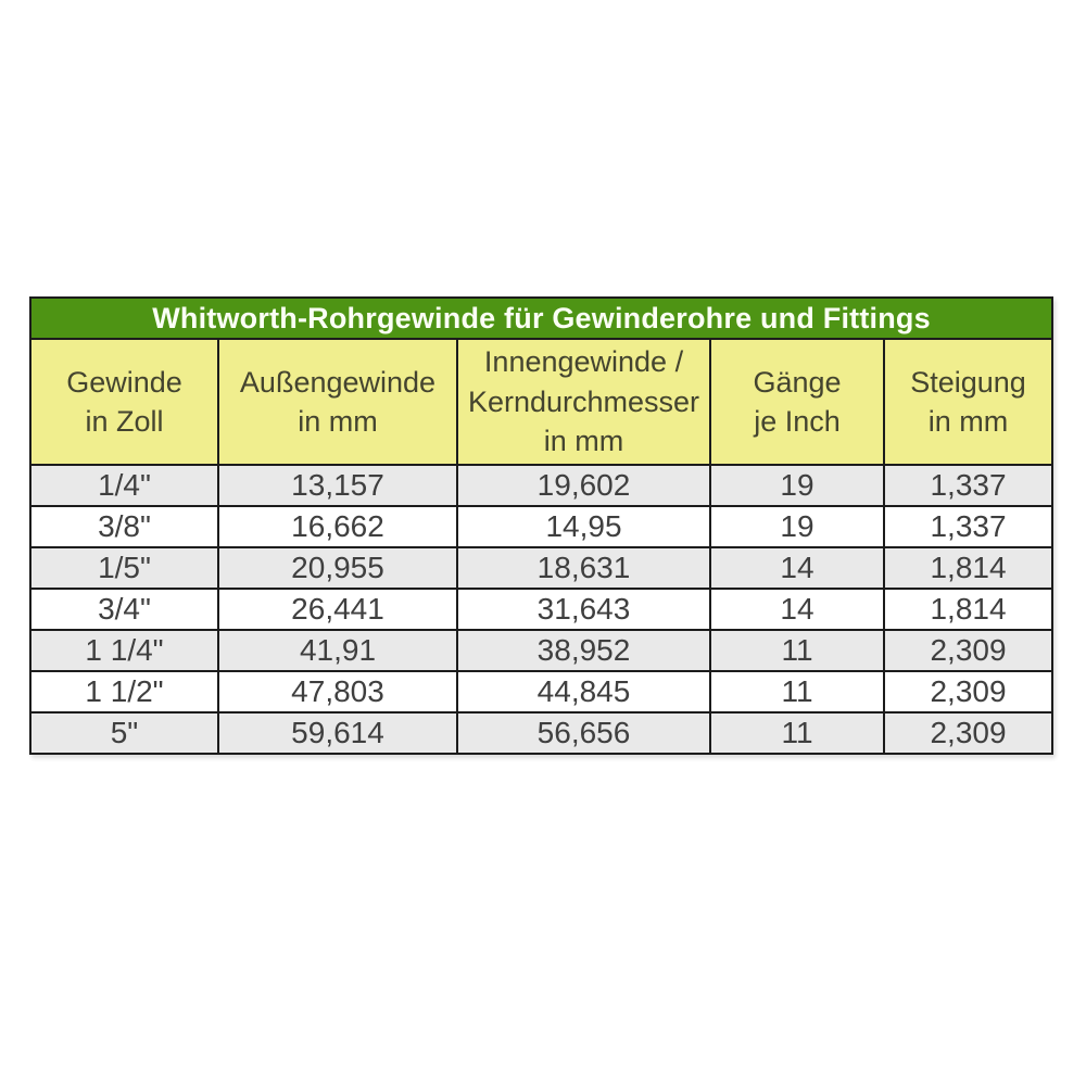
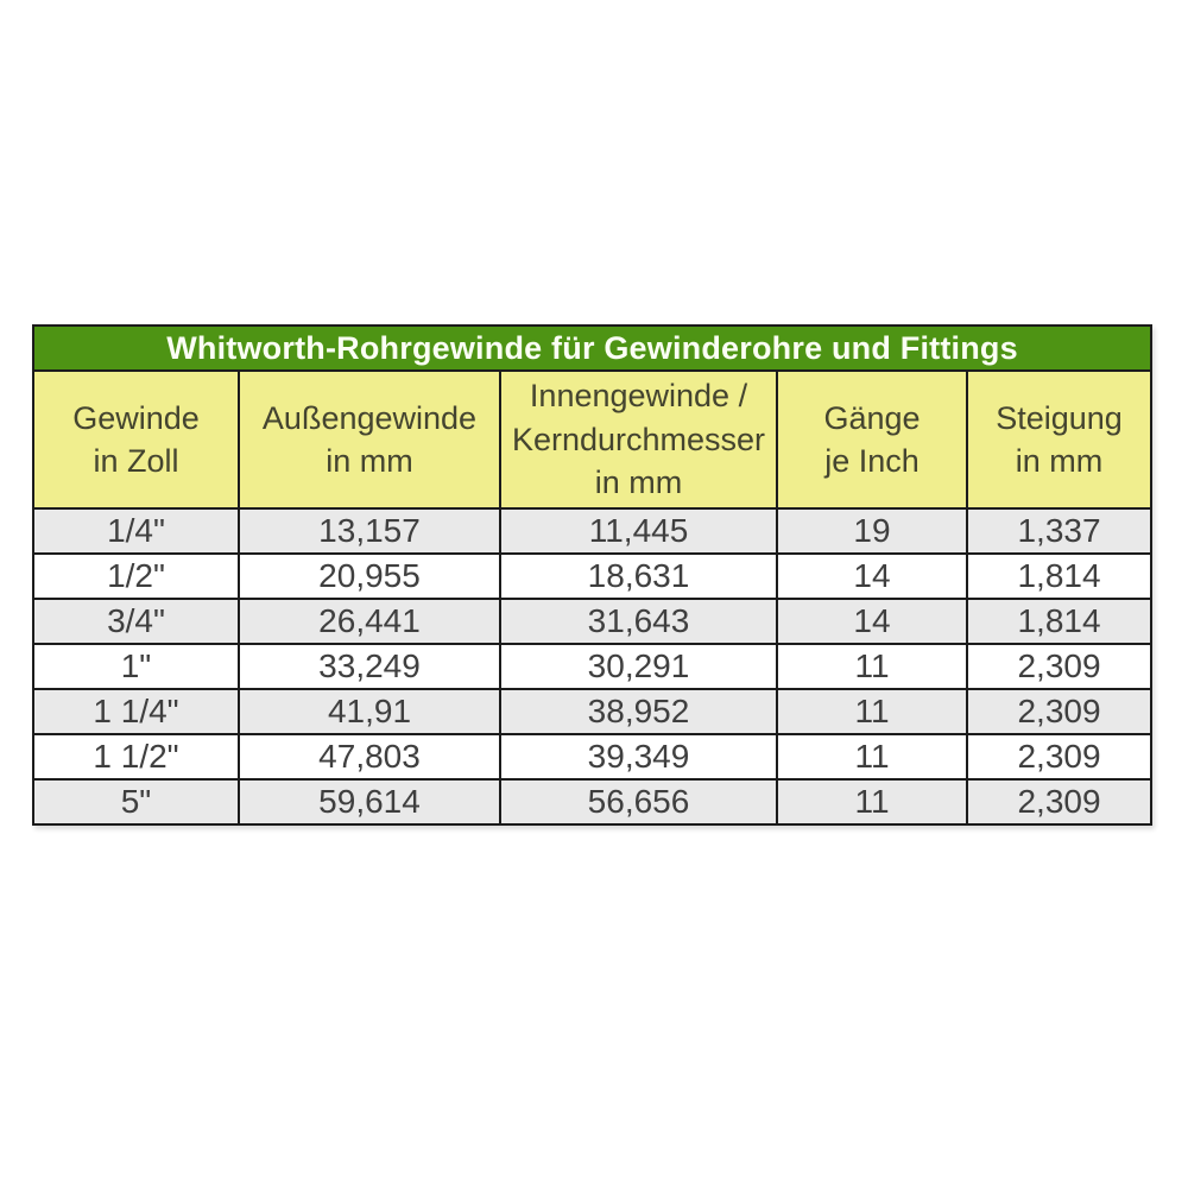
  Whitworth-Rohrgewinde für Gewinderohre und Fittings
  Gewinde in Zoll	Außengewinde in mm	Innengewinde / Kerndurchmesser in mm	Gänge je Inch	Steigung in mm
- 1/4"	13,157	19,602	19	1,337
+ 1/4"	13,157	11,445	19	1,337
- 3/8"	16,662	14,95	19	1,337
- 1/5"	20,955	18,631	14	1,814
+ 1/2"	20,955	18,631	14	1,814
  3/4"	26,441	31,643	14	1,814
+ 1"	33,249	30,291	11	2,309
  1 1/4"	41,91	38,952	11	2,309
- 1 1/2"	47,803	44,845	11	2,309
+ 1 1/2"	47,803	39,349	11	2,309
  5"	59,614	56,656	11	2,309
